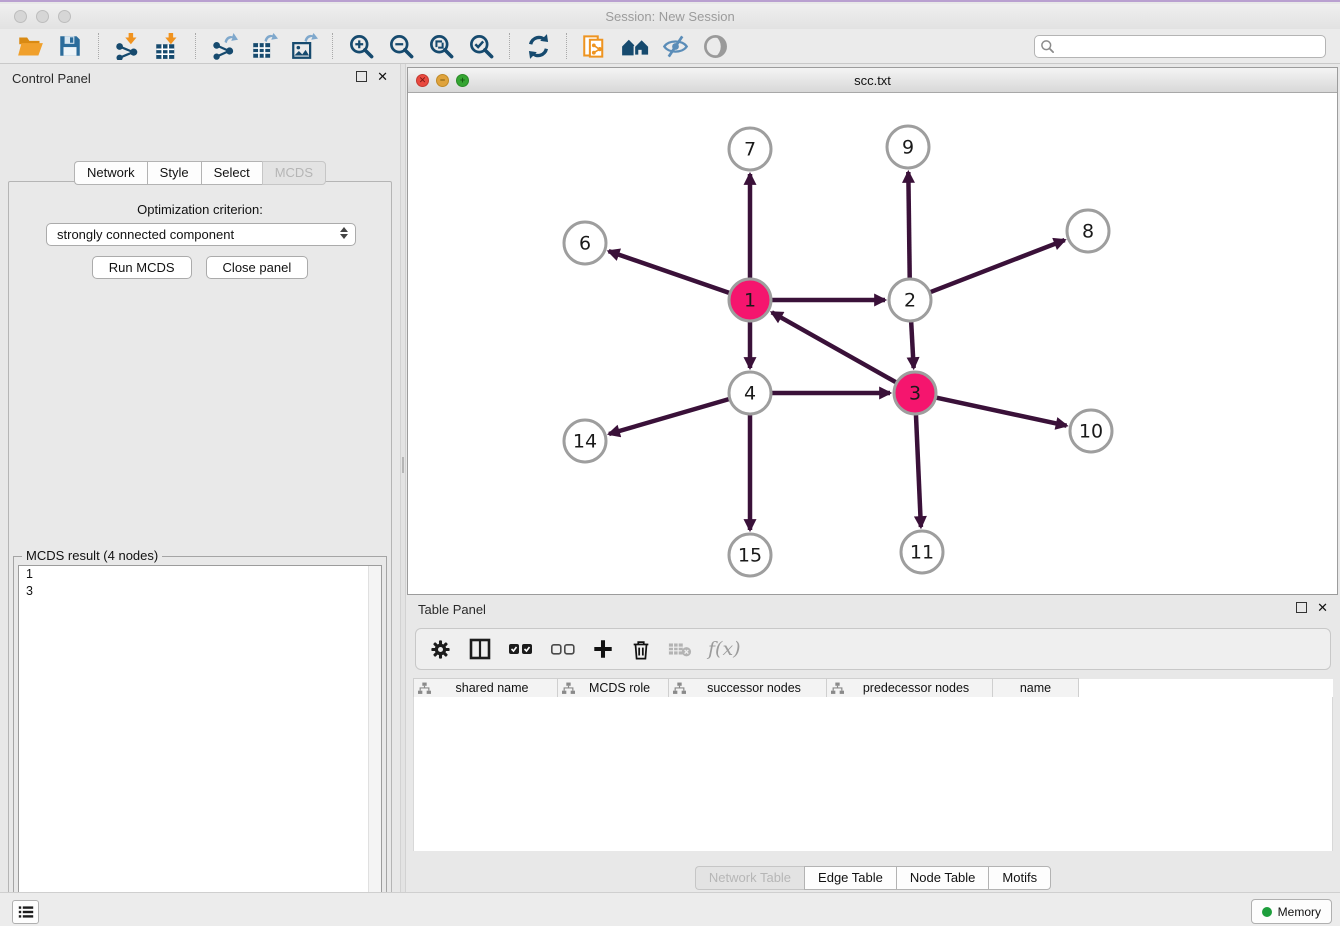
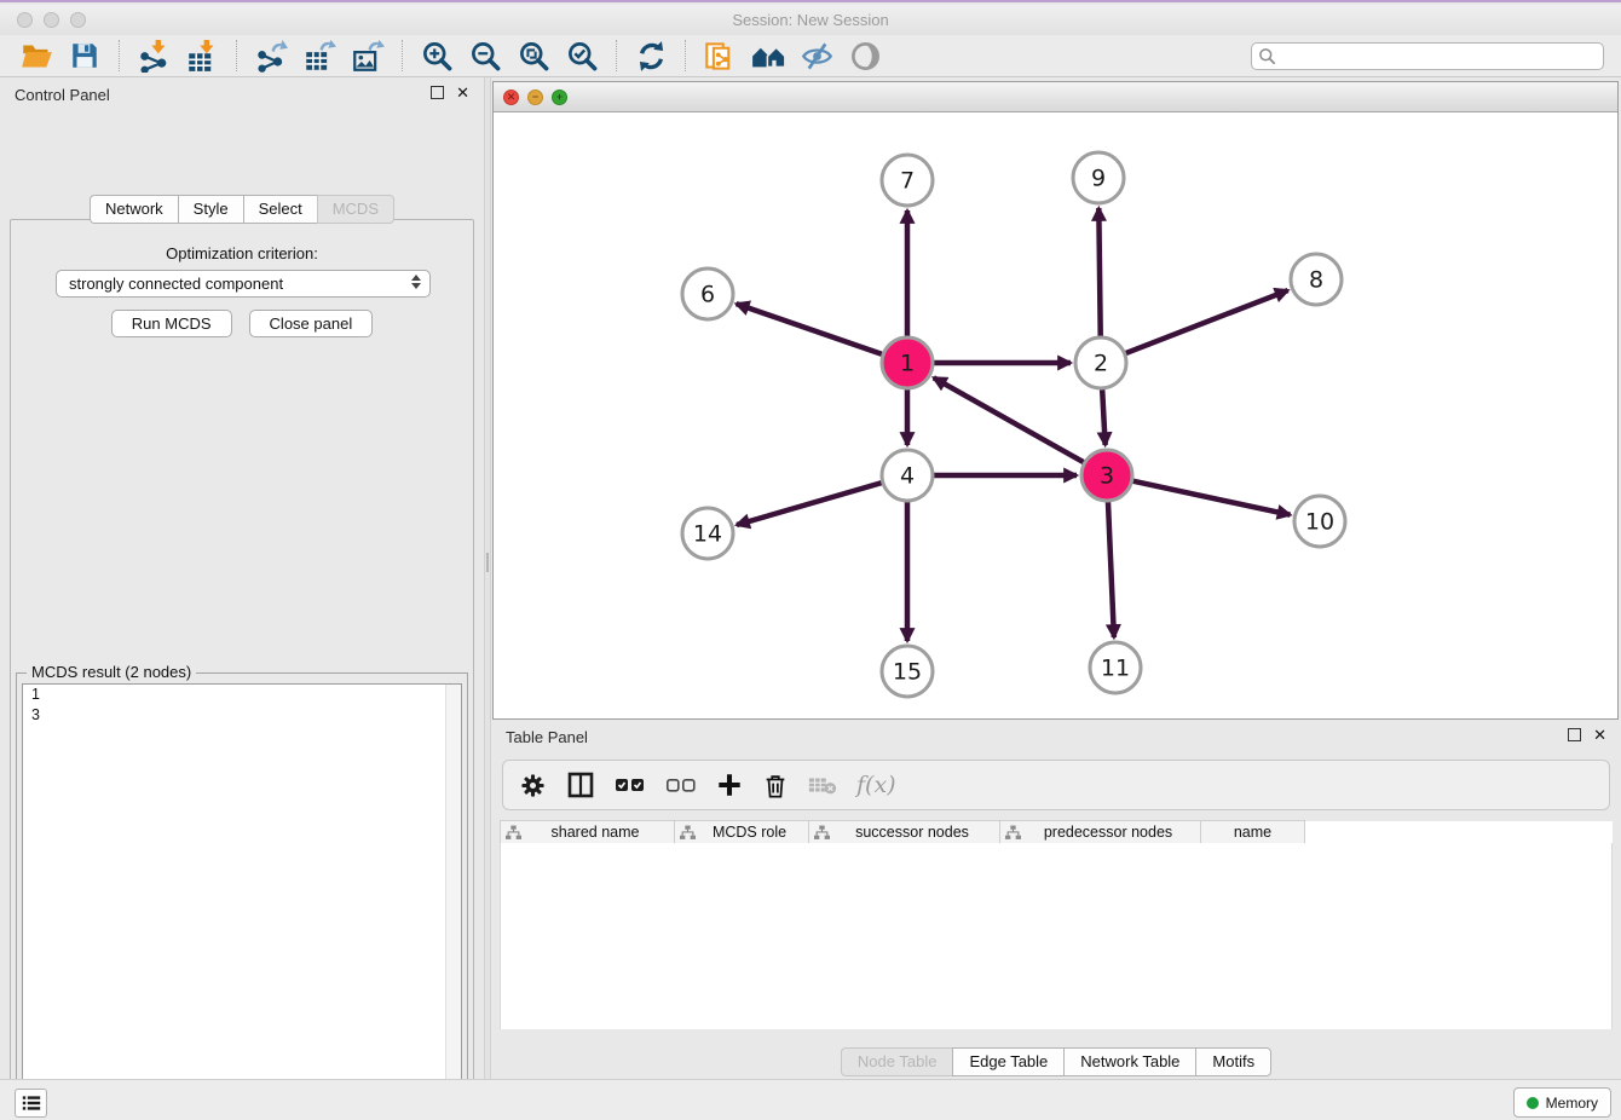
  Session: New Session
  Control Panel
  ✕
  Network
  Style
  Select
  MCDS
  Optimization criterion:
  strongly connected component
  Run MCDS
  Close panel
- MCDS result (4 nodes)
+ MCDS result (2 nodes)
  1
  3
  ✕
  −
  +
- scc.txt
  7
  9
  6
  8
  1
  2
  4
  3
  14
  10
  15
  11
  Table Panel
  ✕
  f(x)
  shared name	MCDS role	successor nodes	predecessor nodes	name
- Network Table
+ Node Table
  Edge Table
- Node Table
+ Network Table
  Motifs
  Memory
